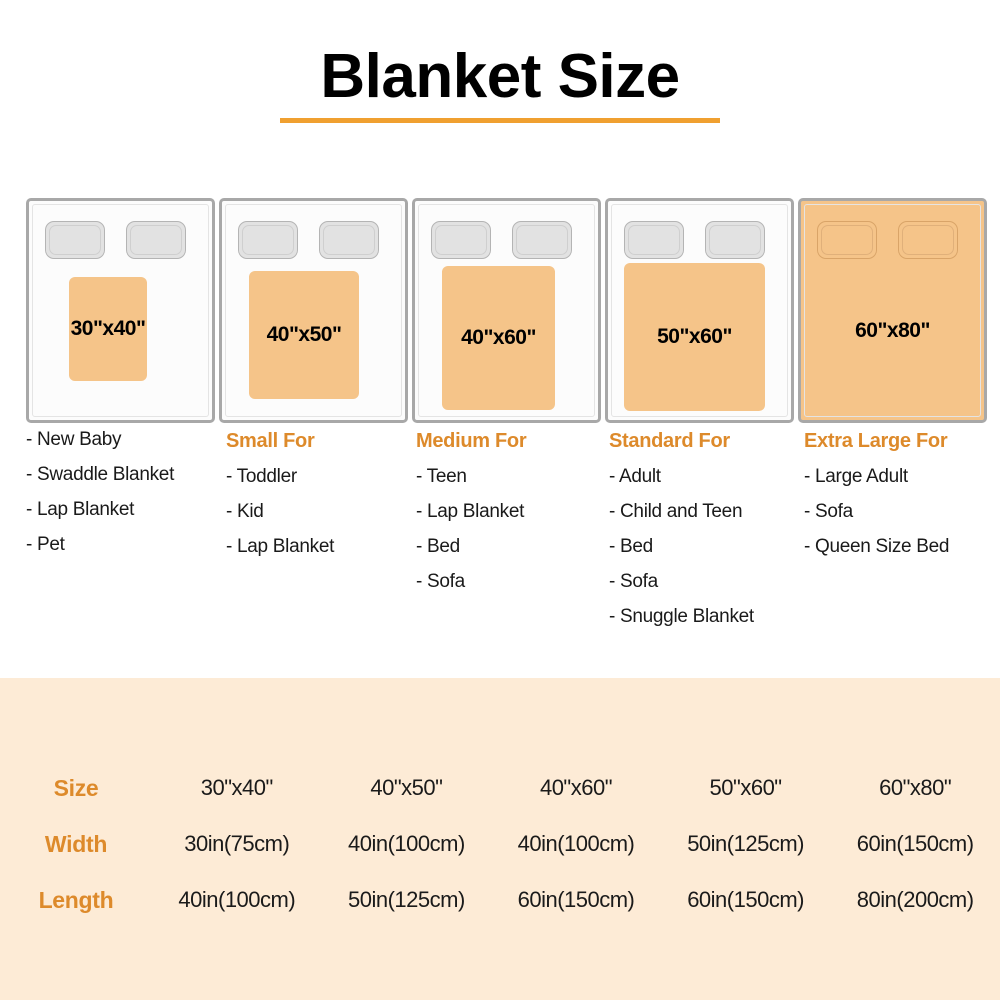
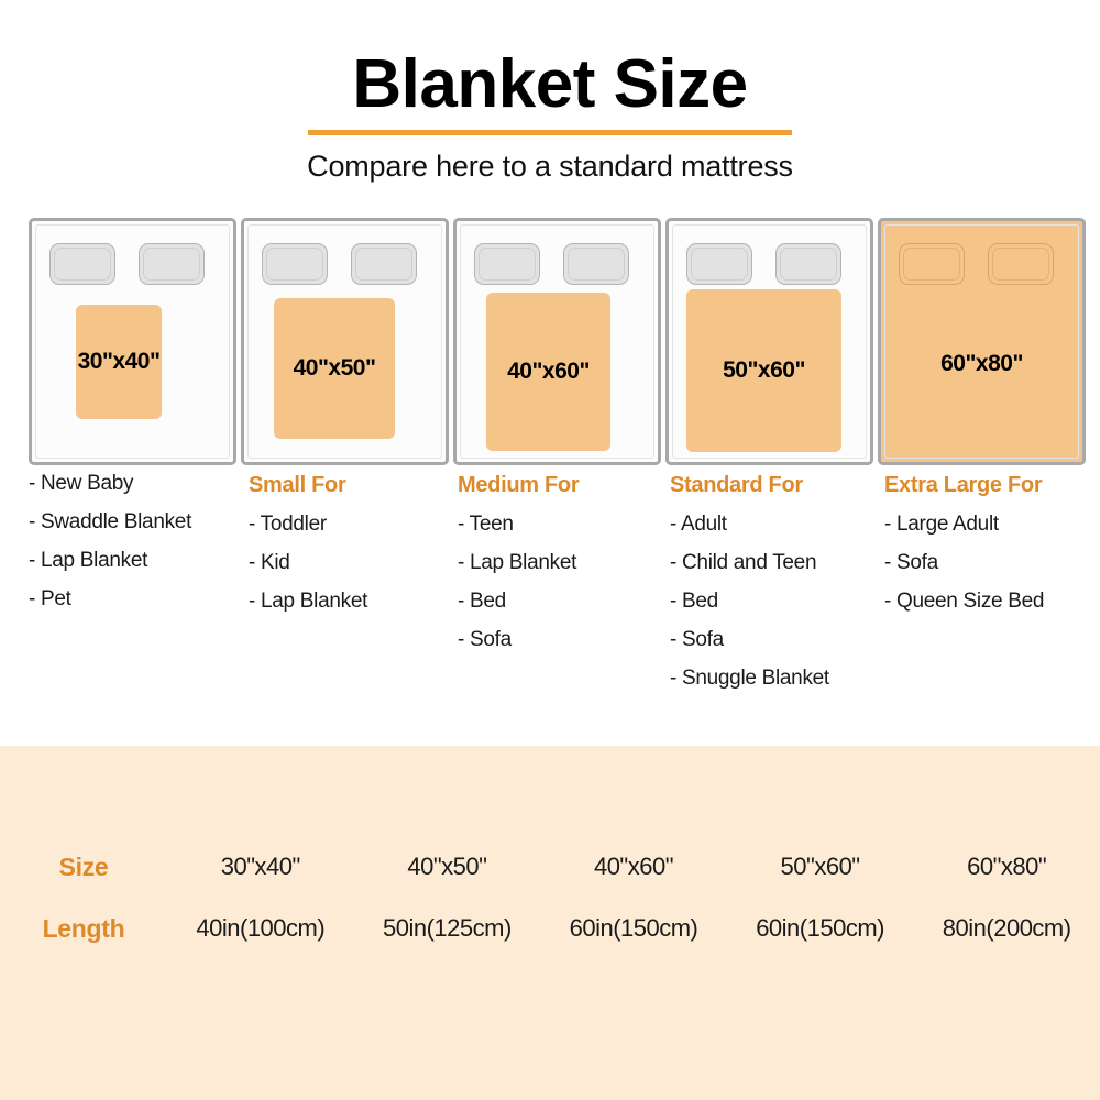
  Blanket Size
+ Compare here to a standard mattress
  30"x40"
  40"x50"
  40"x60"
  50"x60"
  60"x80"
  - New Baby
  - Swaddle Blanket
  - Lap Blanket
  - Pet
  Small For
  - Toddler
  - Kid
  - Lap Blanket
  Medium For
  - Teen
  - Lap Blanket
  - Bed
  - Sofa
  Standard For
  - Adult
  - Child and Teen
  - Bed
  - Sofa
  - Snuggle Blanket
  Extra Large For
  - Large Adult
  - Sofa
  - Queen Size Bed
  Size	30"x40"	40"x50"	40"x60"	50"x60"	60"x80"
- Width	30in(75cm)	40in(100cm)	40in(100cm)	50in(125cm)	60in(150cm)
  Length	40in(100cm)	50in(125cm)	60in(150cm)	60in(150cm)	80in(200cm)
